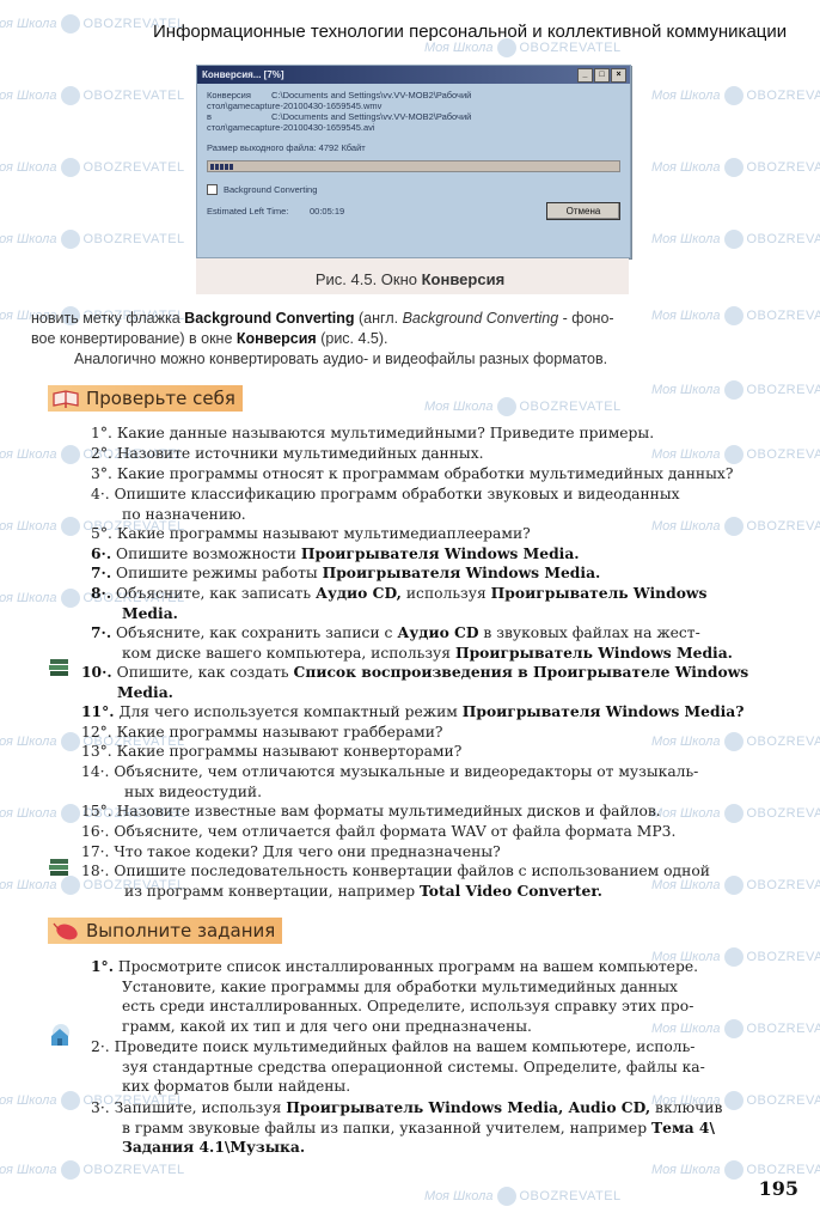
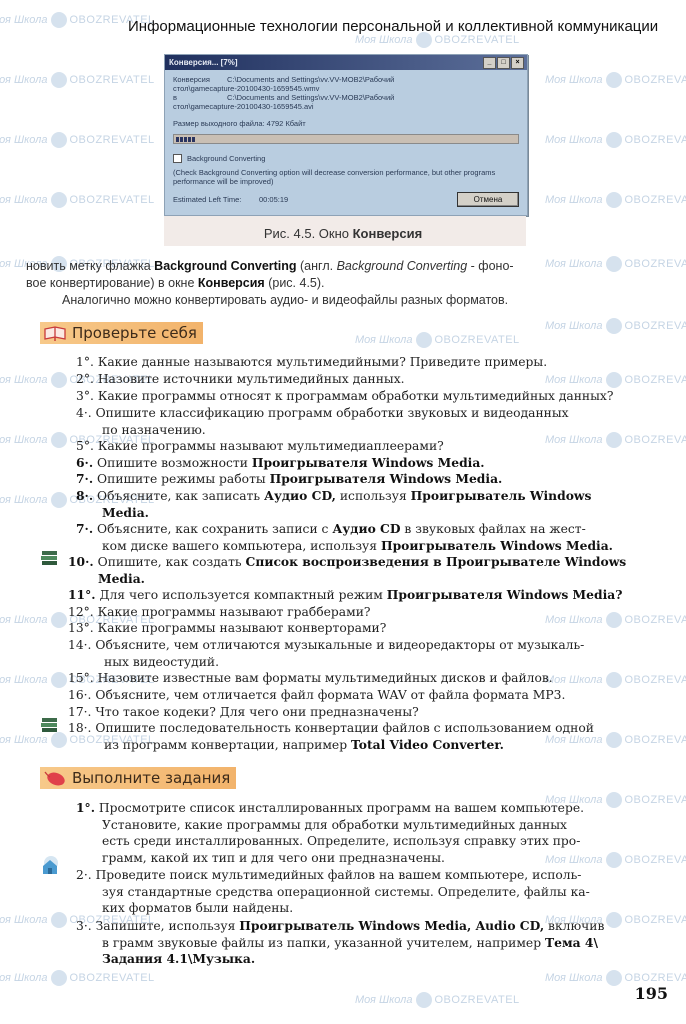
  оя Школа OBOZREVATEL
  оя Школа OBOZREVATEL
  оя Школа OBOZREVATEL
  оя Школа OBOZREVATEL
  оя Школа OBOZREVATEL
  оя Школа OBOZREVATEL
  оя Школа OBOZREVATEL
  оя Школа OBOZREVATEL
  оя Школа OBOZREVATEL
  оя Школа OBOZREVATEL
  оя Школа OBOZREVATEL
  оя Школа OBOZREVATEL
  оя Школа OBOZREVATEL
  Моя Школа OBOZREVA
  Моя Школа OBOZREVA
  Моя Школа OBOZREVA
  Моя Школа OBOZREVA
  Моя Школа OBOZREVA
  Моя Школа OBOZREVA
  Моя Школа OBOZREVA
  Моя Школа OBOZREVA
  Моя Школа OBOZREVA
  Моя Школа OBOZREVA
  Моя Школа OBOZREVA
  Моя Школа OBOZREVA
  Моя Школа OBOZREVA
  Моя Школа OBOZREVA
  Моя Школа OBOZREVATEL
  Моя Школа OBOZREVATEL
  Моя Школа OBOZREVATEL
  Информационные технологии персональной и коллективной коммуникации
  Конверсия... [7%]
  Конверсия
  C:\Documents and Settings\vv.VV-MOB2\Рабочий
  стол\gamecapture-20100430-1659545.wmv
  в
  C:\Documents and Settings\vv.VV-MOB2\Рабочий
  стол\gamecapture-20100430-1659545.avi
  Размер выходного файла: 4792 Кбайт
  Background Converting
+ (Check Background Converting option will decrease conversion performance, but other programs performance will be improved)
  Estimated Left Time:
  00:05:19
  Отмена
  Рис. 4.5. Окно Конверсия
  новить метку флажка Background Converting (англ. Background Converting - фоно-
  вое конвертирование) в окне Конверсия (рис. 4.5).
  Аналогично можно конвертировать аудио- и видеофайлы разных форматов.
  Проверьте себя
  1°. Какие данные называются мультимедийными? Приведите примеры.
  2°. Назовите источники мультимедийных данных.
  3°. Какие программы относят к программам обработки мультимедийных данных?
  4·. Опишите классификацию программ обработки звуковых и видеоданных
  по назначению.
  5°. Какие программы называют мультимедиаплеерами?
  6·. Опишите возможности Проигрывателя Windows Media.
  7·. Опишите режимы работы Проигрывателя Windows Media.
  8·. Объясните, как записать Аудио CD, используя Проигрыватель Windows
  Media.
  7·. Объясните, как сохранить записи с Аудио CD в звуковых файлах на жест-
  ком диске вашего компьютера, используя Проигрыватель Windows Media.
  10·. Опишите, как создать Список воспроизведения в Проигрывателе Windows
  Media.
  11°. Для чего используется компактный режим Проигрывателя Windows Media?
  12°. Какие программы называют грабберами?
  13°. Какие программы называют конверторами?
  14·. Объясните, чем отличаются музыкальные и видеоредакторы от музыкаль-
  ных видеостудий.
  15°. Назовите известные вам форматы мультимедийных дисков и файлов.
  16·. Объясните, чем отличается файл формата WAV от файла формата MP3.
  17·. Что такое кодеки? Для чего они предназначены?
  18·. Опишите последовательность конвертации файлов с использованием одной
  из программ конвертации, например Total Video Converter.
  Выполните задания
  1°. Просмотрите список инсталлированных программ на вашем компьютере.
  Установите, какие программы для обработки мультимедийных данных
  есть среди инсталлированных. Определите, используя справку этих про-
  грамм, какой их тип и для чего они предназначены.
  2·. Проведите поиск мультимедийных файлов на вашем компьютере, исполь-
  зуя стандартные средства операционной системы. Определите, файлы ка-
  ких форматов были найдены.
  3·. Запишите, используя Проигрыватель Windows Media, Audio CD, включив
  в грамм звуковые файлы из папки, указанной учителем, например Тема 4\
  Задания 4.1\Музыка.
  195
